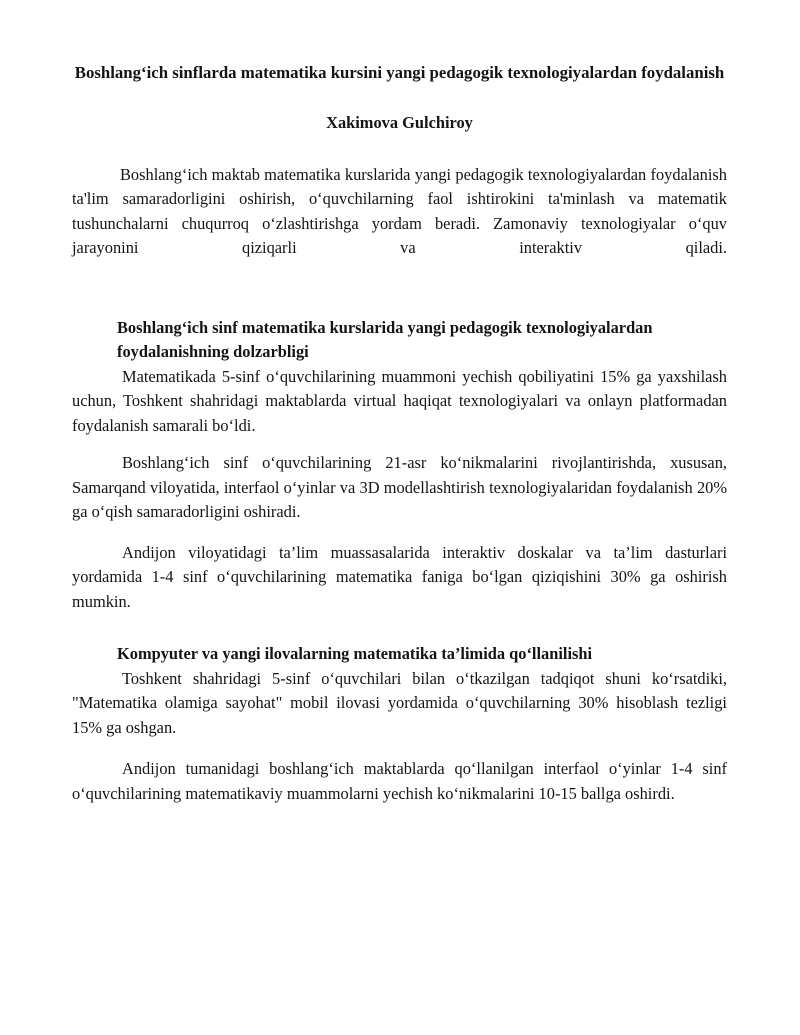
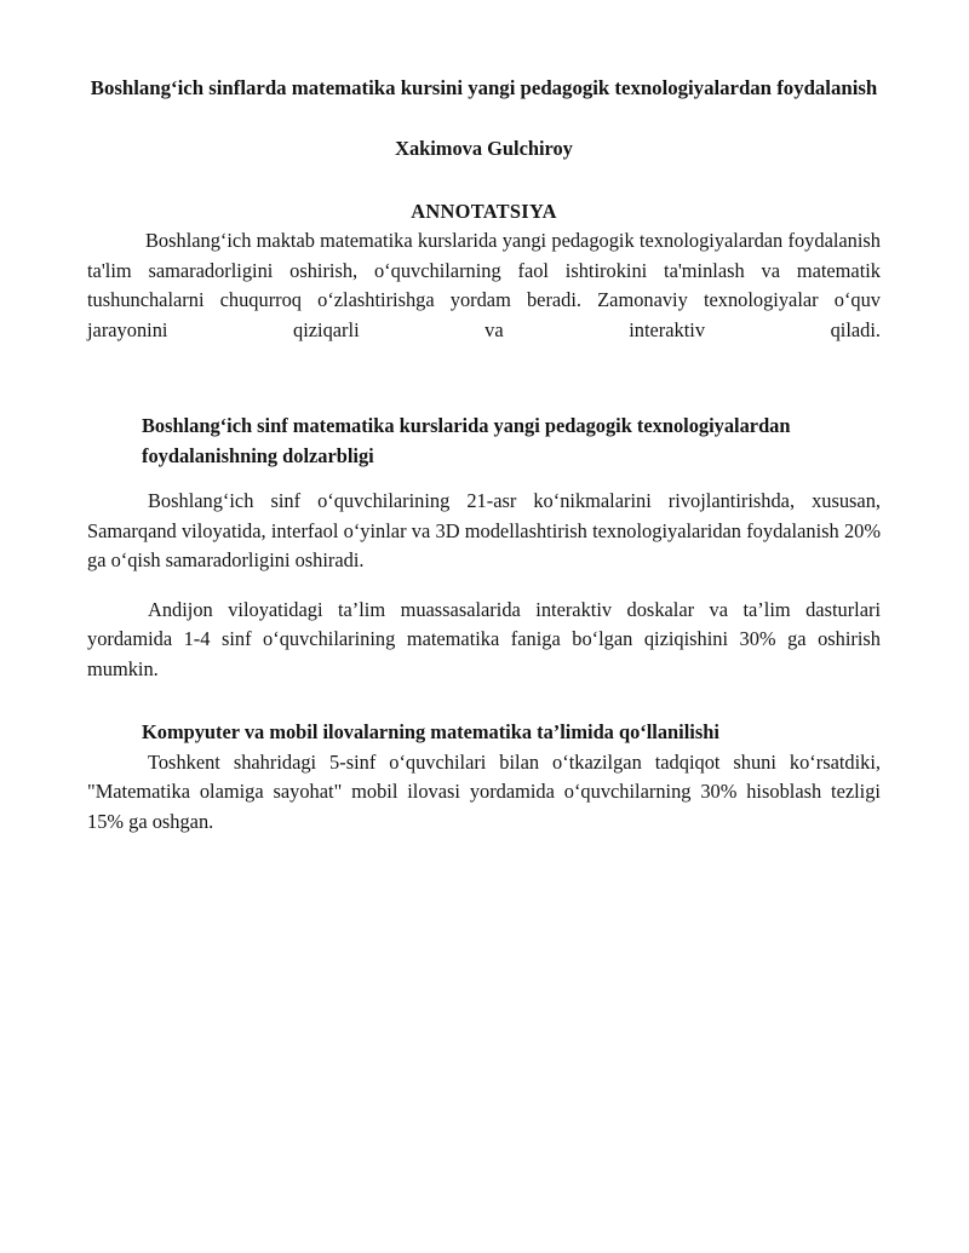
  Boshlang‘ich sinflarda matematika kursini yangi pedagogik texnologiyalardan foydalanish
  Xakimova Gulchiroy
+ ANNOTATSIYA
  Boshlang‘ich maktab matematika kurslarida yangi pedagogik texnologiyalardan foydalanish ta'lim samaradorligini oshirish, o‘quvchilarning faol ishtirokini ta'minlash va matematik tushunchalarni chuqurroq o‘zlashtirishga yordam beradi. Zamonaviy texnologiyalar o‘quv jarayonini qiziqarli va interaktiv qiladi.
  Boshlang‘ich sinf matematika kurslarida yangi pedagogik texnologiyalardan foydalanishning dolzarbligi
- Matematikada 5-sinf o‘quvchilarining muammoni yechish qobiliyatini 15% ga yaxshilash uchun, Toshkent shahridagi maktablarda virtual haqiqat texnologiyalari va onlayn platformadan foydalanish samarali bo‘ldi.
  Boshlang‘ich sinf o‘quvchilarining 21-asr ko‘nikmalarini rivojlantirishda, xususan, Samarqand viloyatida, interfaol o‘yinlar va 3D modellashtirish texnologiyalaridan foydalanish 20% ga o‘qish samaradorligini oshiradi.
  Andijon viloyatidagi ta’lim muassasalarida interaktiv doskalar va ta’lim dasturlari yordamida 1-4 sinf o‘quvchilarining matematika faniga bo‘lgan qiziqishini 30% ga oshirish mumkin.
- Kompyuter va yangi ilovalarning matematika ta’limida qo‘llanilishi
+ Kompyuter va mobil ilovalarning matematika ta’limida qo‘llanilishi
  Toshkent shahridagi 5-sinf o‘quvchilari bilan o‘tkazilgan tadqiqot shuni ko‘rsatdiki, "Matematika olamiga sayohat" mobil ilovasi yordamida o‘quvchilarning 30% hisoblash tezligi 15% ga oshgan.
- Andijon tumanidagi boshlang‘ich maktablarda qo‘llanilgan interfaol o‘yinlar 1-4 sinf o‘quvchilarining matematikaviy muammolarni yechish ko‘nikmalarini 10-15 ballga oshirdi.
